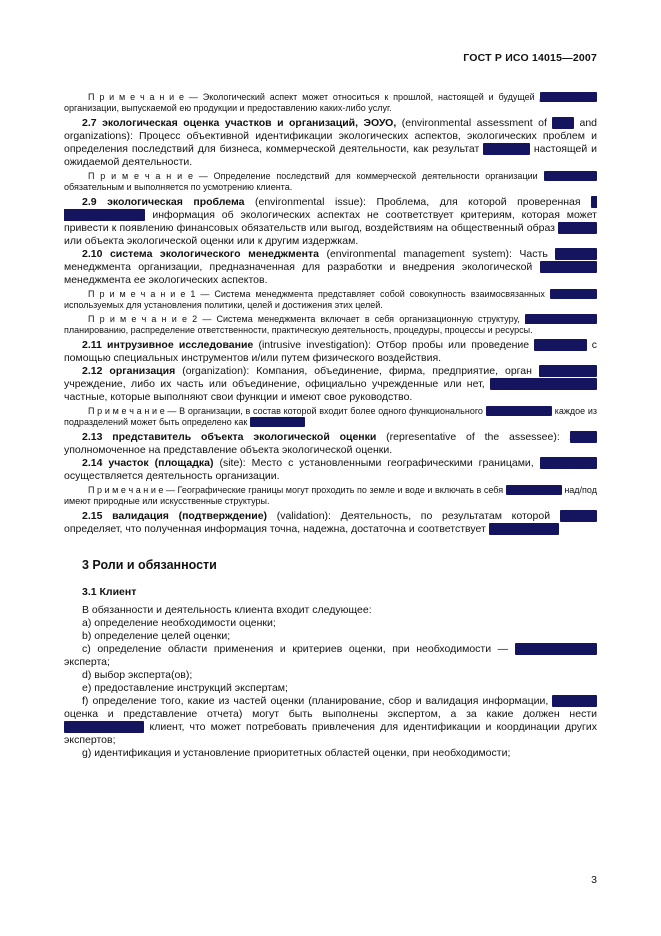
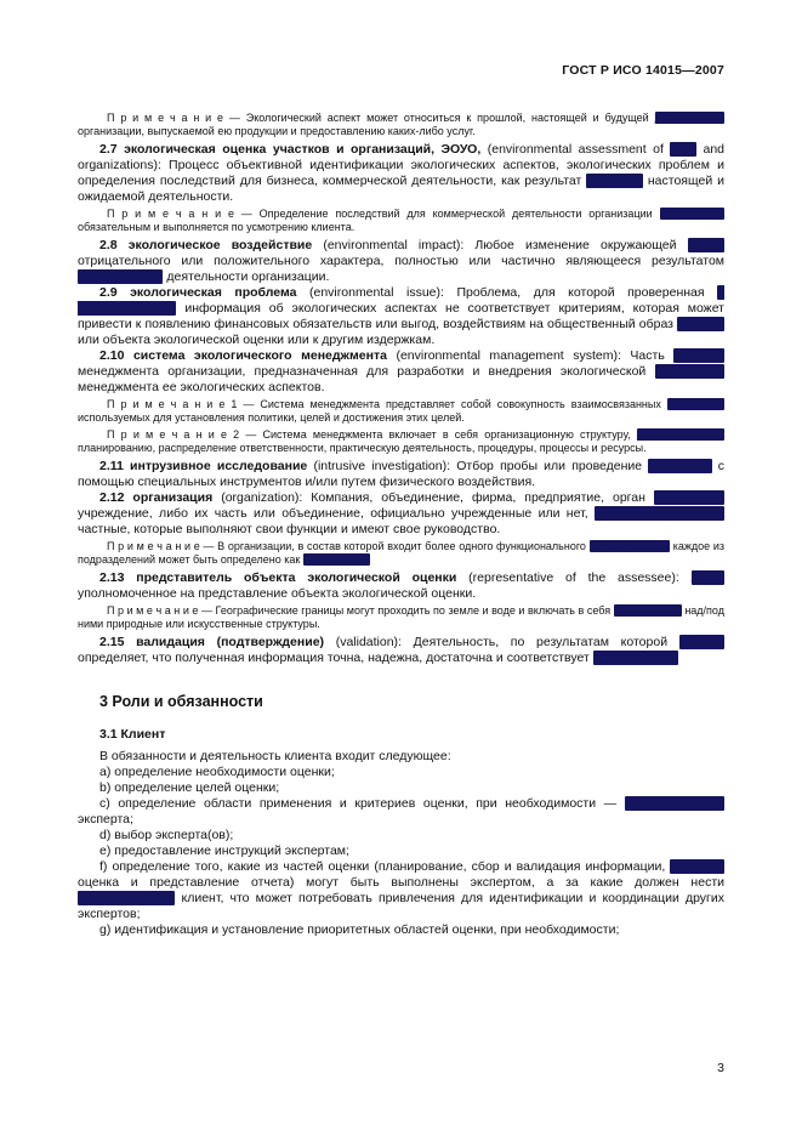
  ГОСТ Р ИСО 14015—2007
  П р и м е ч а н и е — Экологический аспект может относиться к прошлой, настоящей и будущей деятельности организации, выпускаемой ею продукции и предоставлению каких-либо услуг.
  2.7 экологическая оценка участков и организаций, ЭОУО, (environmental assessment of sites and organizations): Процесс объективной идентификации экологических аспектов, экологических проблем и определения последствий для бизнеса, коммерческой деятельности, как результат прошлой, настоящей и ожидаемой деятельности.
  П р и м е ч а н и е — Определение последствий для коммерческой деятельности организации не является обязательным и выполняется по усмотрению клиента.
+ 2.8 экологическое воздействие (environmental impact): Любое изменение окружающей среды отрицательного или положительного характера, полностью или частично являющееся результатом экологической деятельности организации.
  2.9 экологическая проблема (environmental issue): Проблема, для которой проверенная и подтвержденная информация об экологических аспектах не соответствует критериям, которая может привести к появлению финансовых обязательств или выгод, воздействиям на общественный образ клиента или объекта экологической оценки или к другим издержкам.
  2.10 система экологического менеджмента (environmental management system): Часть системы менеджмента организации, предназначенная для разработки и внедрения экологической политики и менеджмента ее экологических аспектов.
  П р и м е ч а н и е 1 — Система менеджмента представляет собой совокупность взаимосвязанных элементов, используемых для установления политики, целей и достижения этих целей.
  П р и м е ч а н и е 2 — Система менеджмента включает в себя организационную структуру, деятельность по планированию, распределение ответственности, практическую деятельность, процедуры, процессы и ресурсы.
  2.11 интрузивное исследование (intrusive investigation): Отбор пробы или проведение испытания с помощью специальных инструментов и/или путем физического воздействия.
  2.12 организация (organization): Компания, объединение, фирма, предприятие, орган власти или учреждение, либо их часть или объединение, официально учрежденные или нет, государственные или частные, которые выполняют свои функции и имеют свое руководство.
  П р и м е ч а н и е — В организации, в состав которой входит более одного функционального подразделения, каждое из подразделений может быть определено как организация.
  2.13 представитель объекта экологической оценки (representative of the assessee): Лицо, уполномоченное на представление объекта экологической оценки.
- 2.14 участок (площадка) (site): Место с установленными географическими границами, на котором осуществляется деятельность организации.
- П р и м е ч а н и е — Географические границы могут проходить по земле и воде и включать в себя находящиеся над/под имеют природные или искусственные структуры.
+ П р и м е ч а н и е — Географические границы могут проходить по земле и воде и включать в себя находящиеся над/под ними природные или искусственные структуры.
  2.15 валидация (подтверждение) (validation): Деятельность, по результатам которой эксперт определяет, что полученная информация точна, надежна, достаточна и соответствует целям оценки.
  3 Роли и обязанности
  3.1 Клиент
  В обязанности и деятельность клиента входит следующее:
  a) определение необходимости оценки;
  b) определение целей оценки;
  c) определение области применения и критериев оценки, при необходимости — с привлечением эксперта;
  d) выбор эксперта(ов);
  e) предоставление инструкций экспертам;
  f) определение того, какие из частей оценки (планирование, сбор и валидация информации, конечная оценка и представление отчета) могут быть выполнены экспертом, а за какие должен нести ответственность клиент, что может потребовать привлечения для идентификации и координации других экспертов;
  g) идентификация и установление приоритетных областей оценки, при необходимости;
  3
